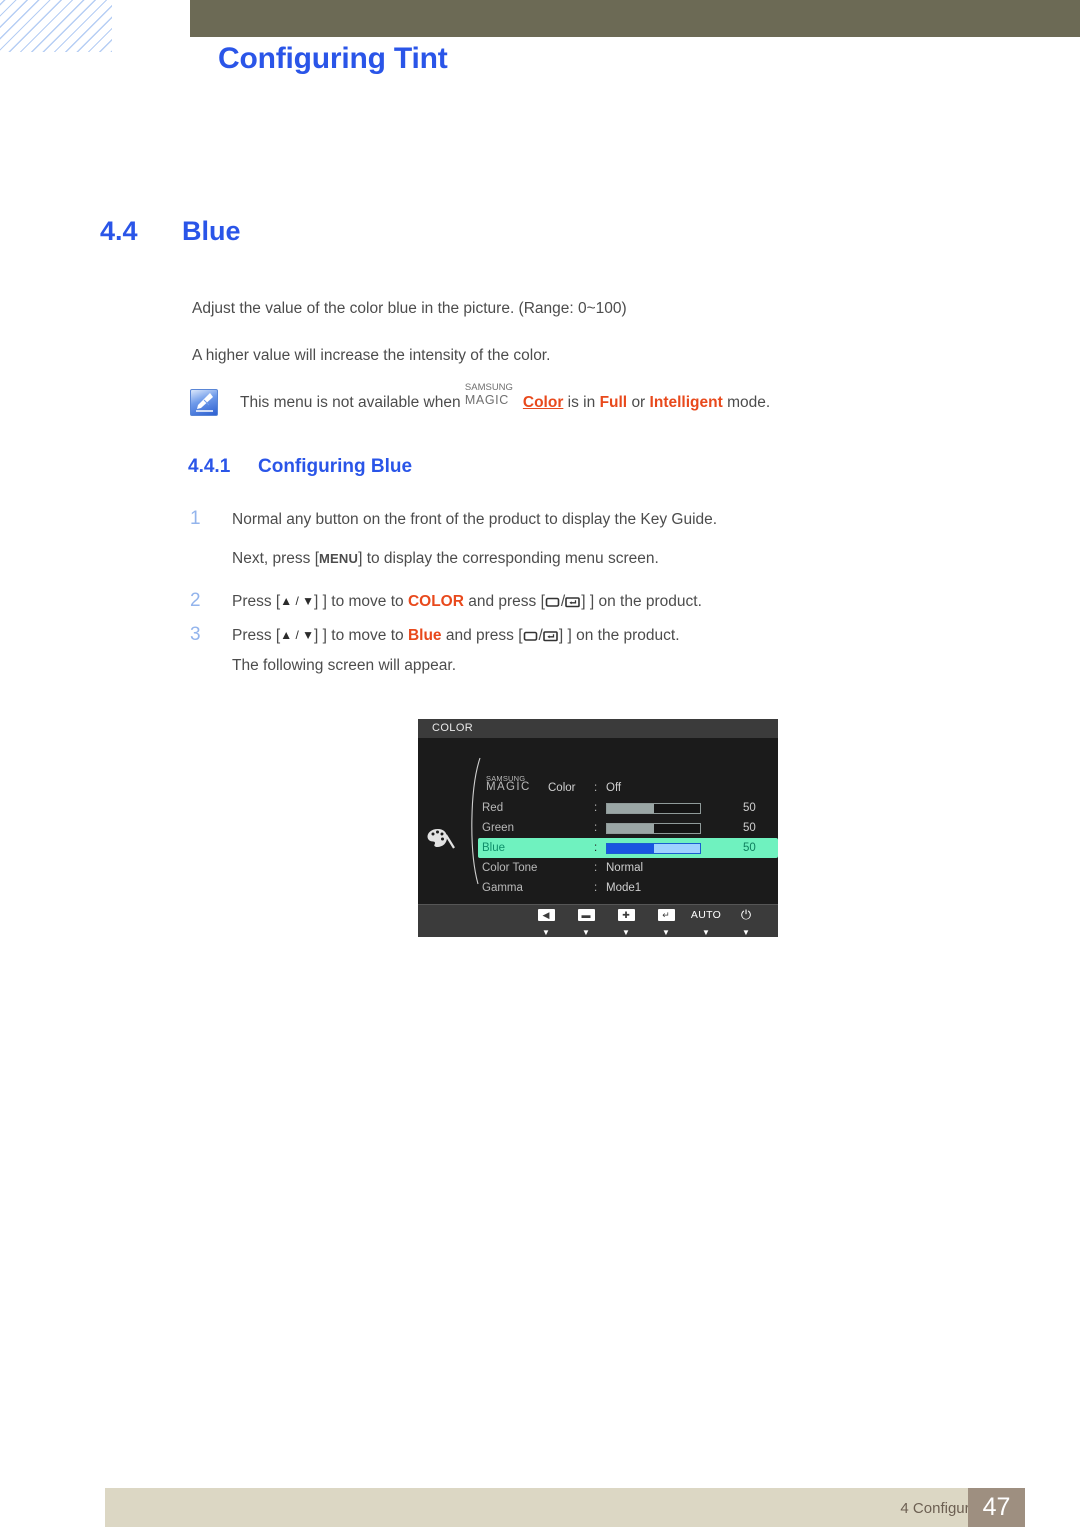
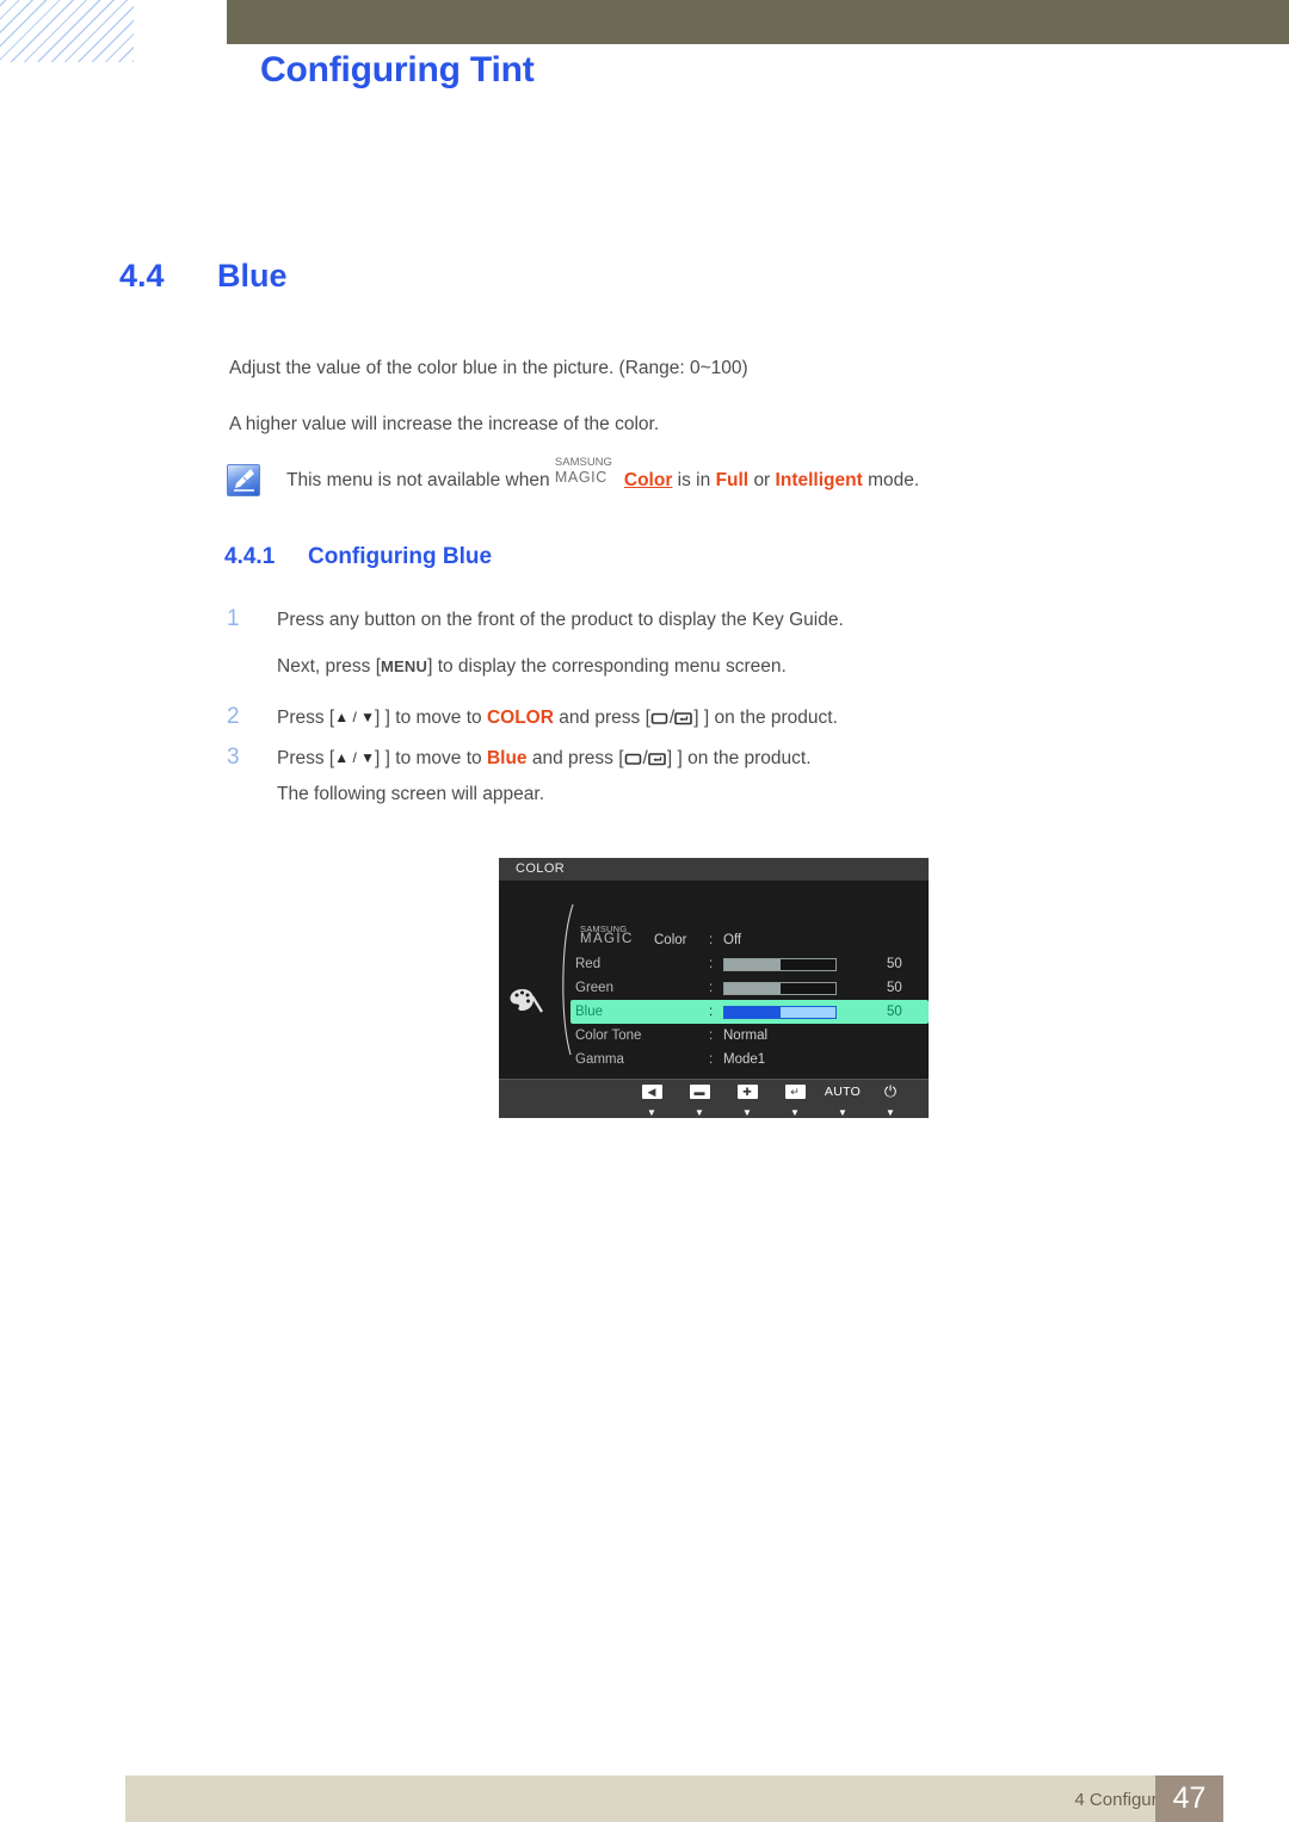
  Configuring Tint
  4.4 Blue
  Adjust the value of the color blue in the picture. (Range: 0~100)
- A higher value will increase the intensity of the color.
+ A higher value will increase the increase of the color.
  This menu is not available when
  SAMSUNG
  MAGIC
  Color is in Full or Intelligent mode.
  4.4.1 Configuring Blue
- 1 Normal any button on the front of the product to display the Key Guide.
+ 1 Press any button on the front of the product to display the Key Guide.
  Next, press [MENU] to display the corresponding menu screen.
  2 Press [▲ / ▼] ] to move to COLOR and press [ / ] ] on the product.
  3 Press [▲ / ▼] ] to move to Blue and press [ / ] ] on the product.
  The following screen will appear.
  COLOR
  SAMSUNG
  MAGIC
  Color
  :
  Off
  Red
  :
  50
  Green
  :
  50
  Blue
  :
  50
  Color Tone
  :
  Normal
  Gamma
  :
  Mode1
  ◀
  ▼
  ▬
  ▼
  ✚
  ▼
  ↵
  ▼
  AUTO
  ▼
  ⏻
  ▼
  47
